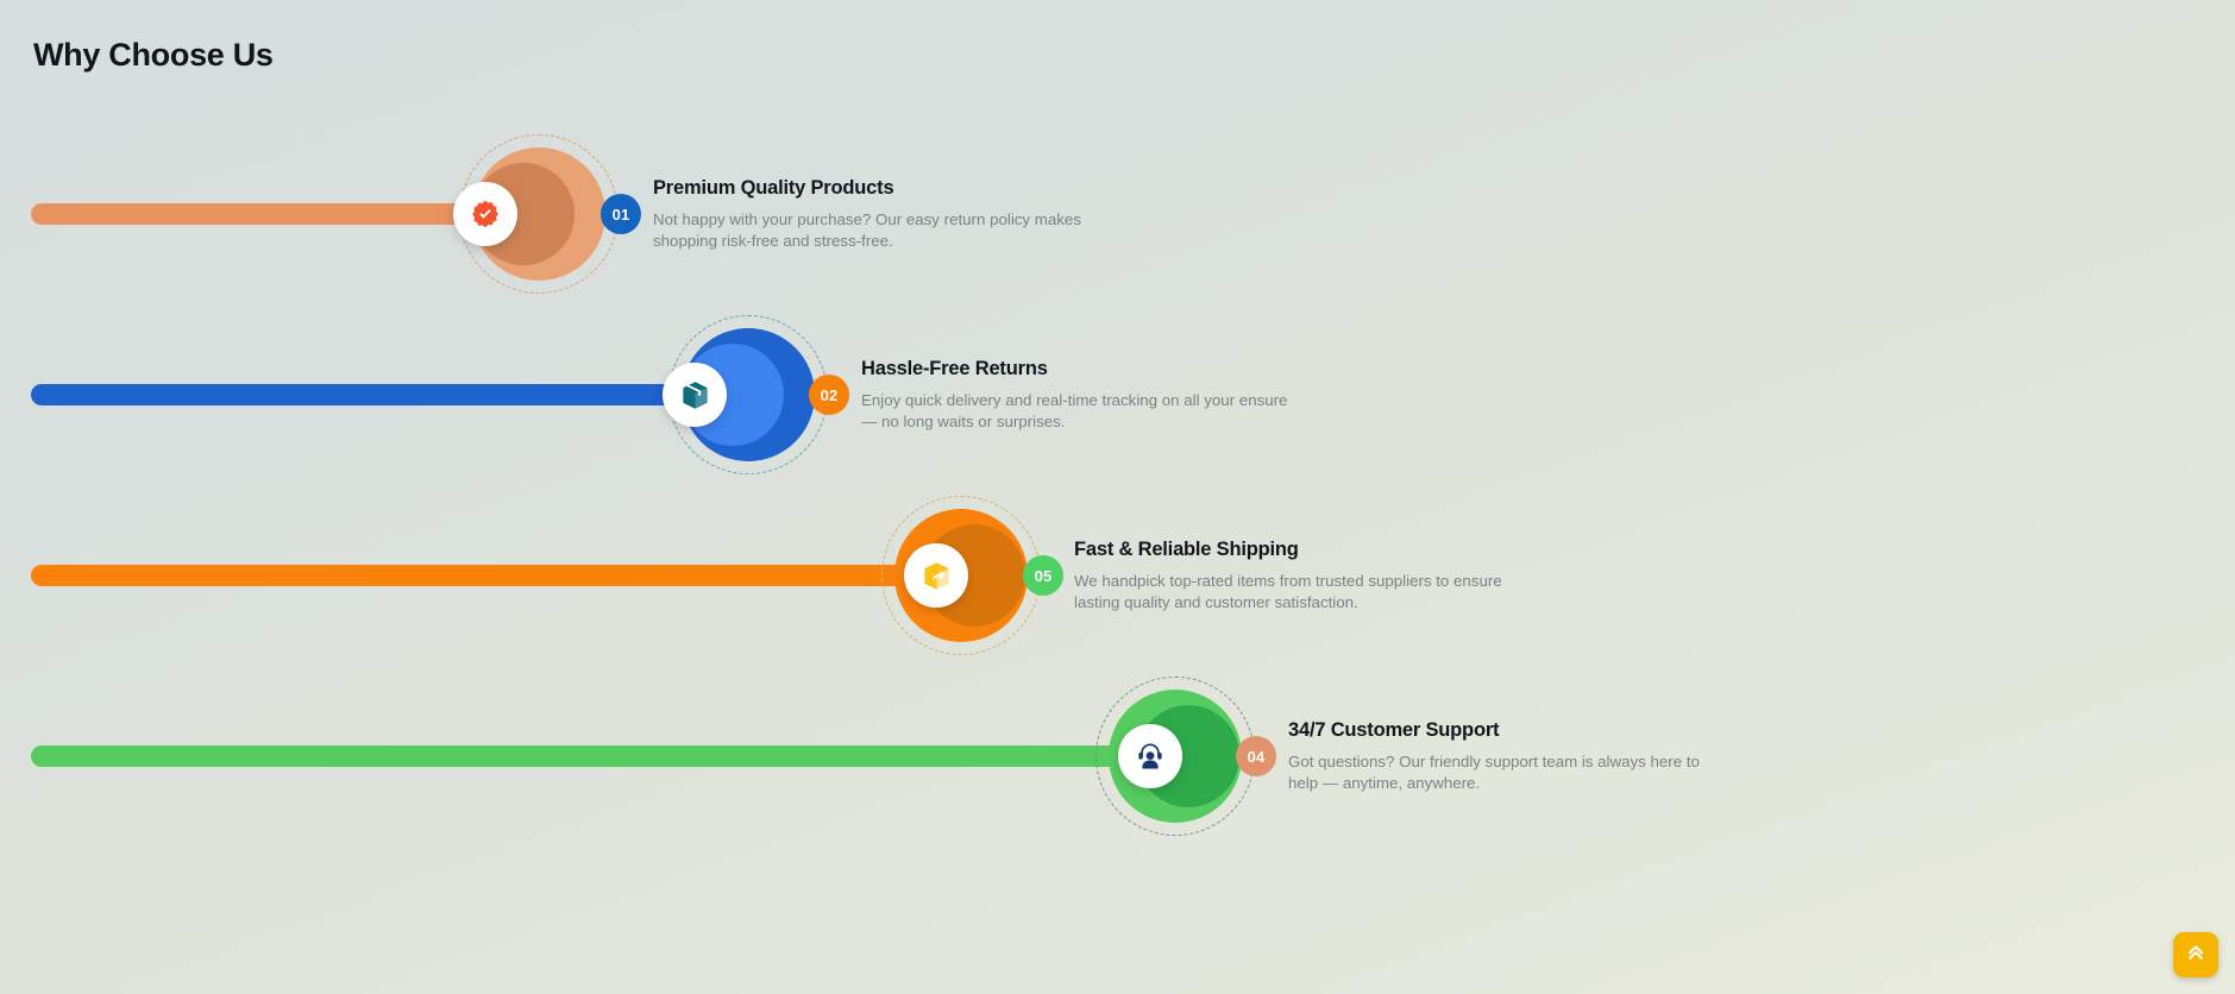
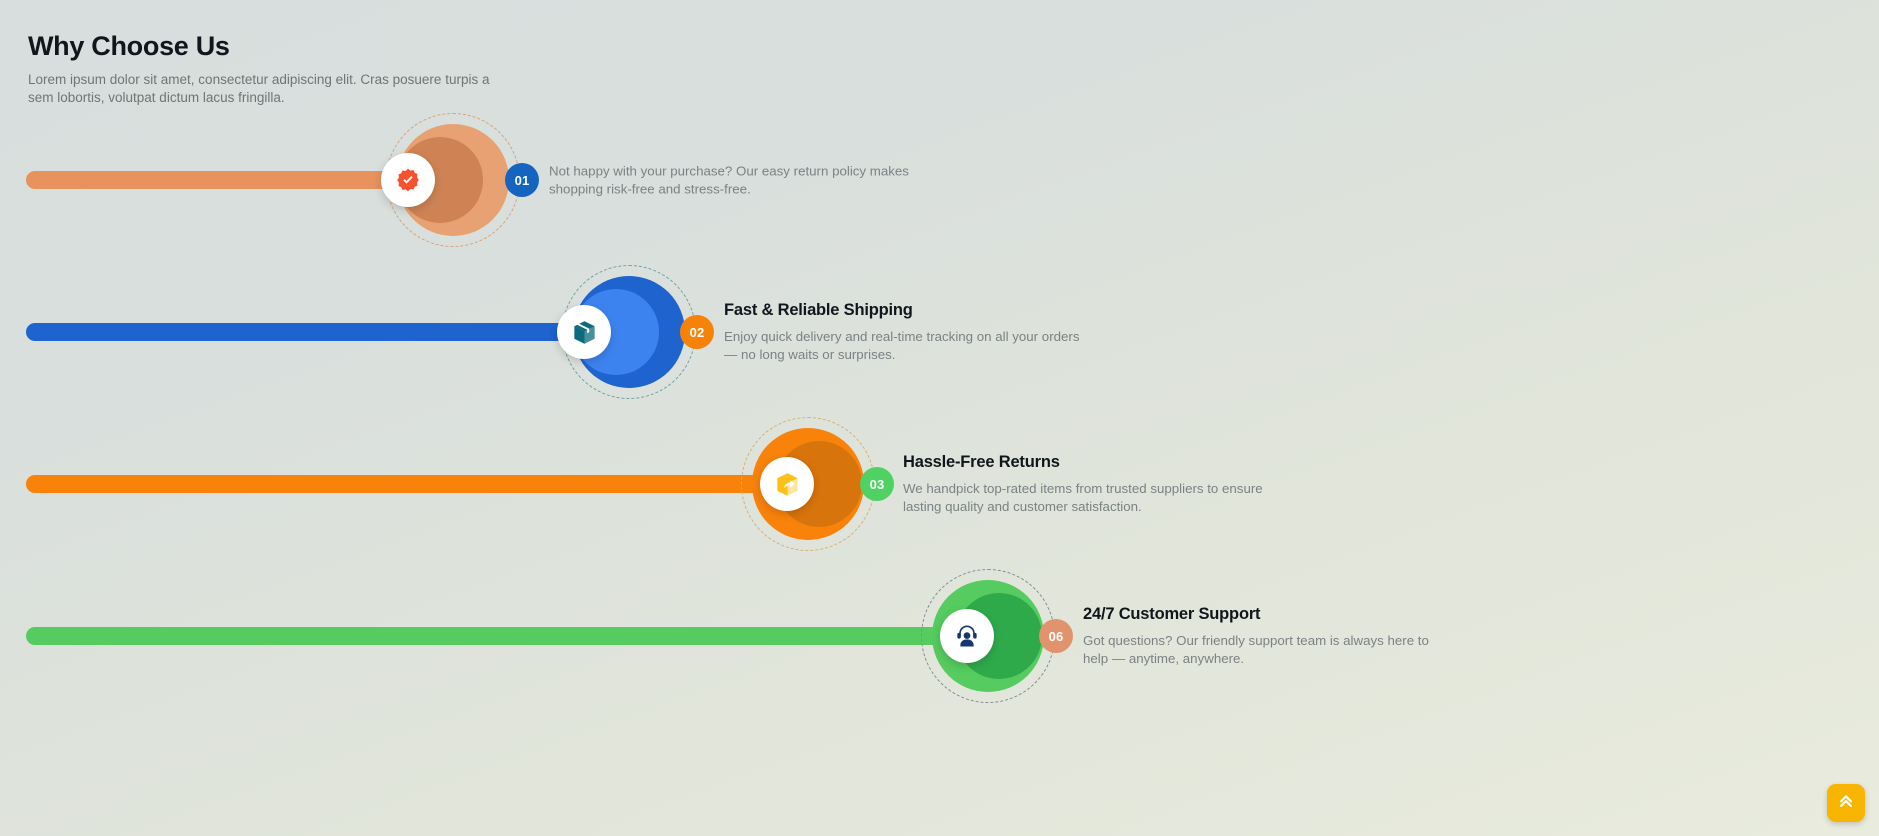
  Why Choose Us
+ Lorem ipsum dolor sit amet, consectetur adipiscing elit. Cras posuere turpis a sem lobortis, volutpat dictum lacus fringilla.
  01
- Premium Quality Products
  Not happy with your purchase? Our easy return policy makes shopping risk-free and stress-free.
  02
- Hassle-Free Returns
+ Fast & Reliable Shipping
- Enjoy quick delivery and real-time tracking on all your ensure — no long waits or surprises.
+ Enjoy quick delivery and real-time tracking on all your orders — no long waits or surprises.
- 05
+ 03
- Fast & Reliable Shipping
+ Hassle-Free Returns
  We handpick top-rated items from trusted suppliers to ensure lasting quality and customer satisfaction.
- 04
+ 06
- 34/7 Customer Support
+ 24/7 Customer Support
  Got questions? Our friendly support team is always here to help — anytime, anywhere.
